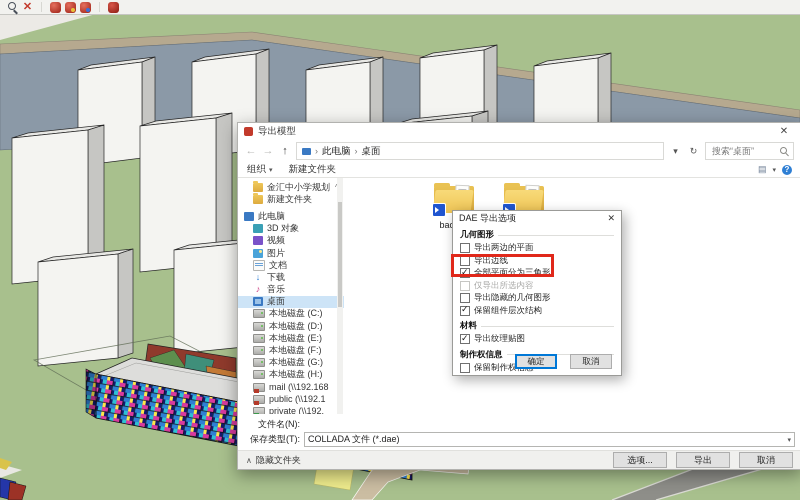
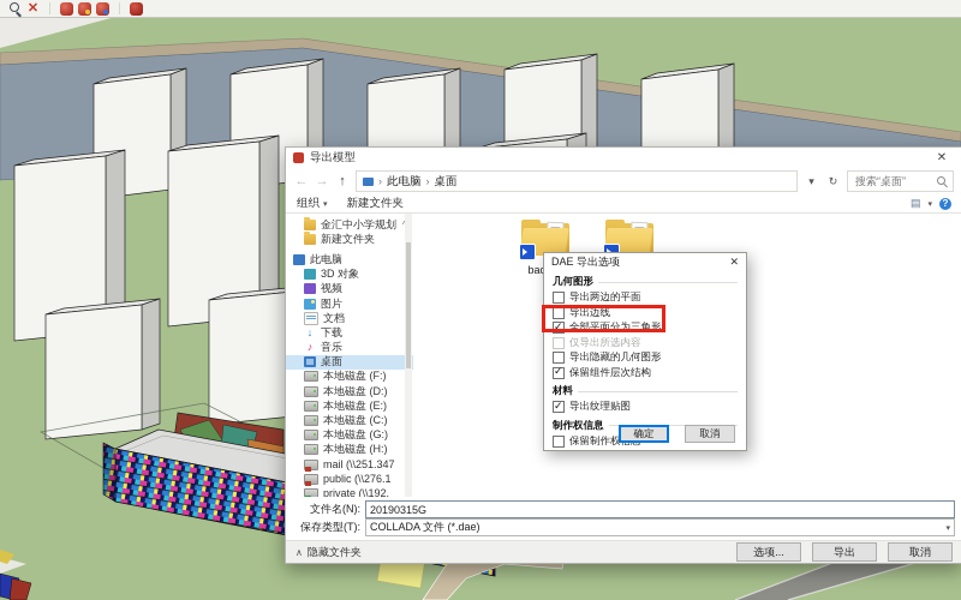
  ✕
  导出模型
  ✕
  ←
  →
  ↑
  ›
  此电脑
  ›
  桌面
  ▾
  ↻
  搜索“桌面”
  组织
  新建文件夹
  ▤
  ?
  金汇中小学规划
  新建文件夹
  此电脑
  3D 对象
  视频
  图片
  文档
  ↓
  下载
  ♪
  音乐
  桌面
- 本地磁盘 (C:)
+ 本地磁盘 (F:)
  本地磁盘 (D:)
  本地磁盘 (E:)
- 本地磁盘 (F:)
+ 本地磁盘 (C:)
  本地磁盘 (G:)
  本地磁盘 (H:)
- mail (\\192.168
+ mail (\\251.347
- public (\\192.1
+ public (\\276.1
  private (\\192.
  文件名(N):
+ 20190315G
  保存类型(T):
  COLLADA 文件 (*.dae)
  ∧
  隐藏文件夹
  选项...
  导出
  取消
  DAE 导出选项
  ✕
  几何图形
  导出两边的平面
  导出边线
  全部平面分为三角形
  仅导出所选内容
  导出隐藏的几何图形
  保留组件层次结构
  材料
  导出纹理贴图
  制作权信息
  保留制作权
  确定
  取消
